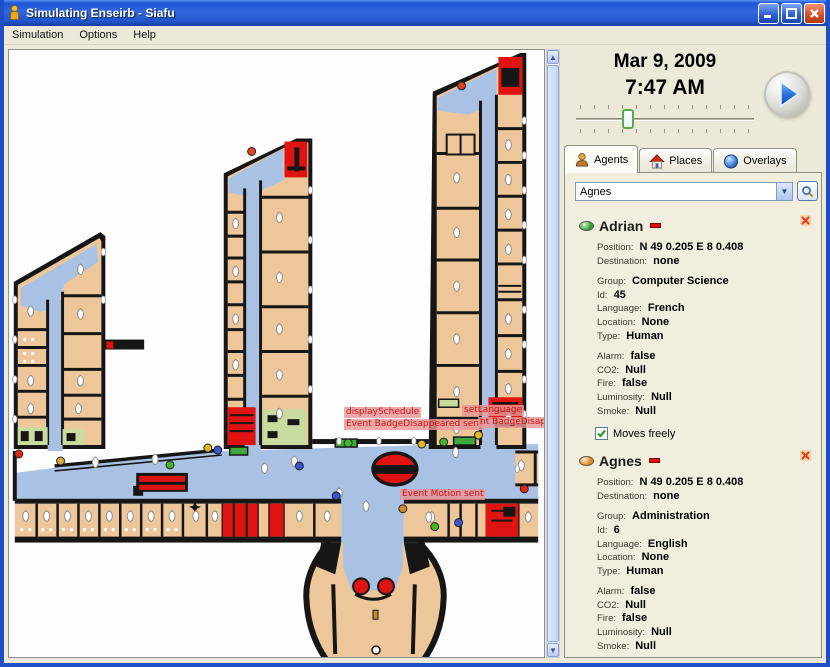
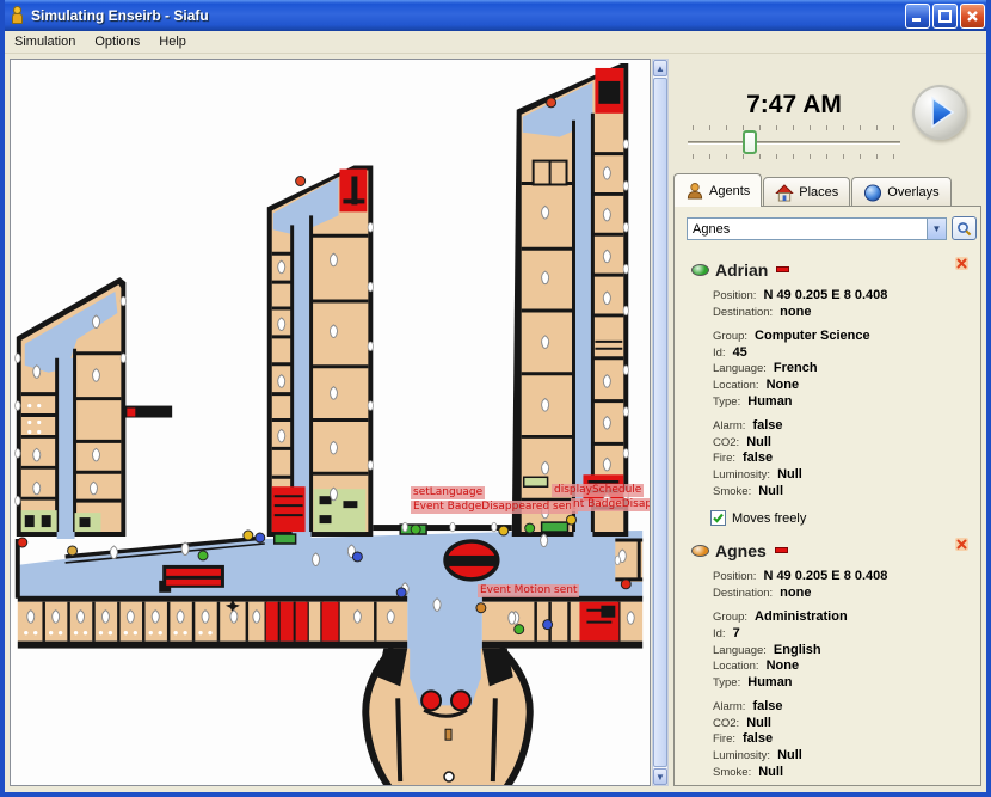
  Simulating Enseirb - Siafu
  Simulation
  Options
  Help
- displaySchedule
+ setLanguage
  Event BadgeDisappeared sent
- setLanguage
+ displaySchedule
  nt BadgeDisap
  Event Motion sent
  ▲
  ▼
- Mar 9, 2009
  7:47 AM
  Agents
  Places
  Overlays
  Agnes
  ▼
  Adrian
  Position:
  N 49 0.205 E 8 0.408
  Destination:
  none
  Group:
  Computer Science
  Id:
  45
  Language:
  French
  Location:
  None
  Type:
  Human
  Alarm:
  false
  CO2:
  Null
  Fire:
  false
  Luminosity:
  Null
  Smoke:
  Null
  Moves freely
  Agnes
  Position:
  N 49 0.205 E 8 0.408
  Destination:
  none
  Group:
  Administration
  Id:
- 6
+ 7
  Language:
  English
  Location:
  None
  Type:
  Human
  Alarm:
  false
  CO2:
  Null
  Fire:
  false
  Luminosity:
  Null
  Smoke:
  Null
